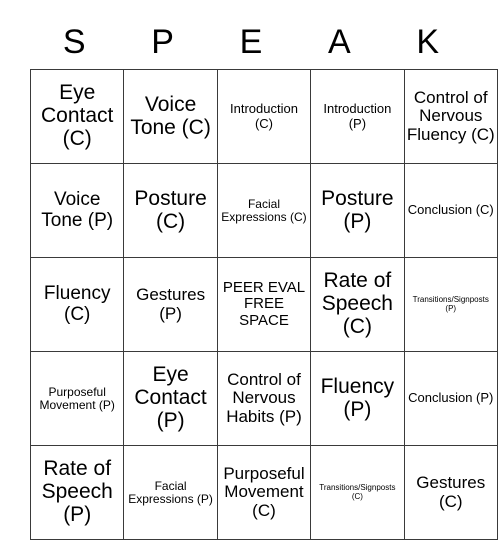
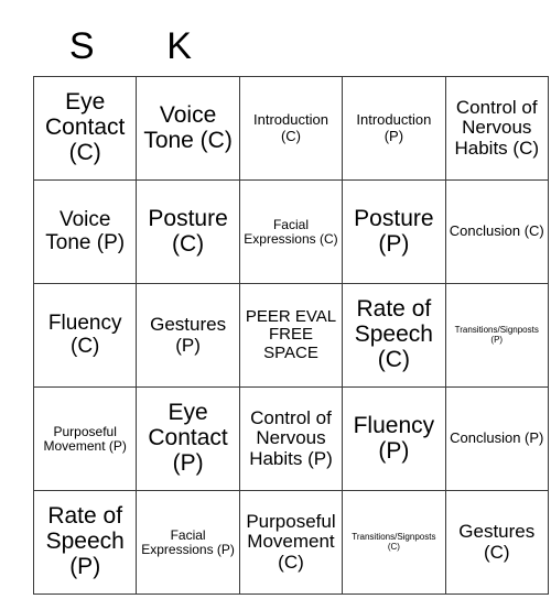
  S
- P
- E
- A
  K
- Eye Contact (C)	Voice Tone (C)	Introduction (C)	Introduction (P)	Control of Nervous Fluency (C)
+ Eye Contact (C)	Voice Tone (C)	Introduction (C)	Introduction (P)	Control of Nervous Habits (C)
  Voice Tone (P)	Posture (C)	Facial Expressions (C)	Posture (P)	Conclusion (C)
  Fluency (C)	Gestures (P)	PEER EVAL FREE SPACE	Rate of Speech (C)	Transitions/Signposts (P)
  Purposeful Movement (P)	Eye Contact (P)	Control of Nervous Habits (P)	Fluency (P)	Conclusion (P)
  Rate of Speech (P)	Facial Expressions (P)	Purposeful Movement (C)	Transitions/Signposts (C)	Gestures (C)
